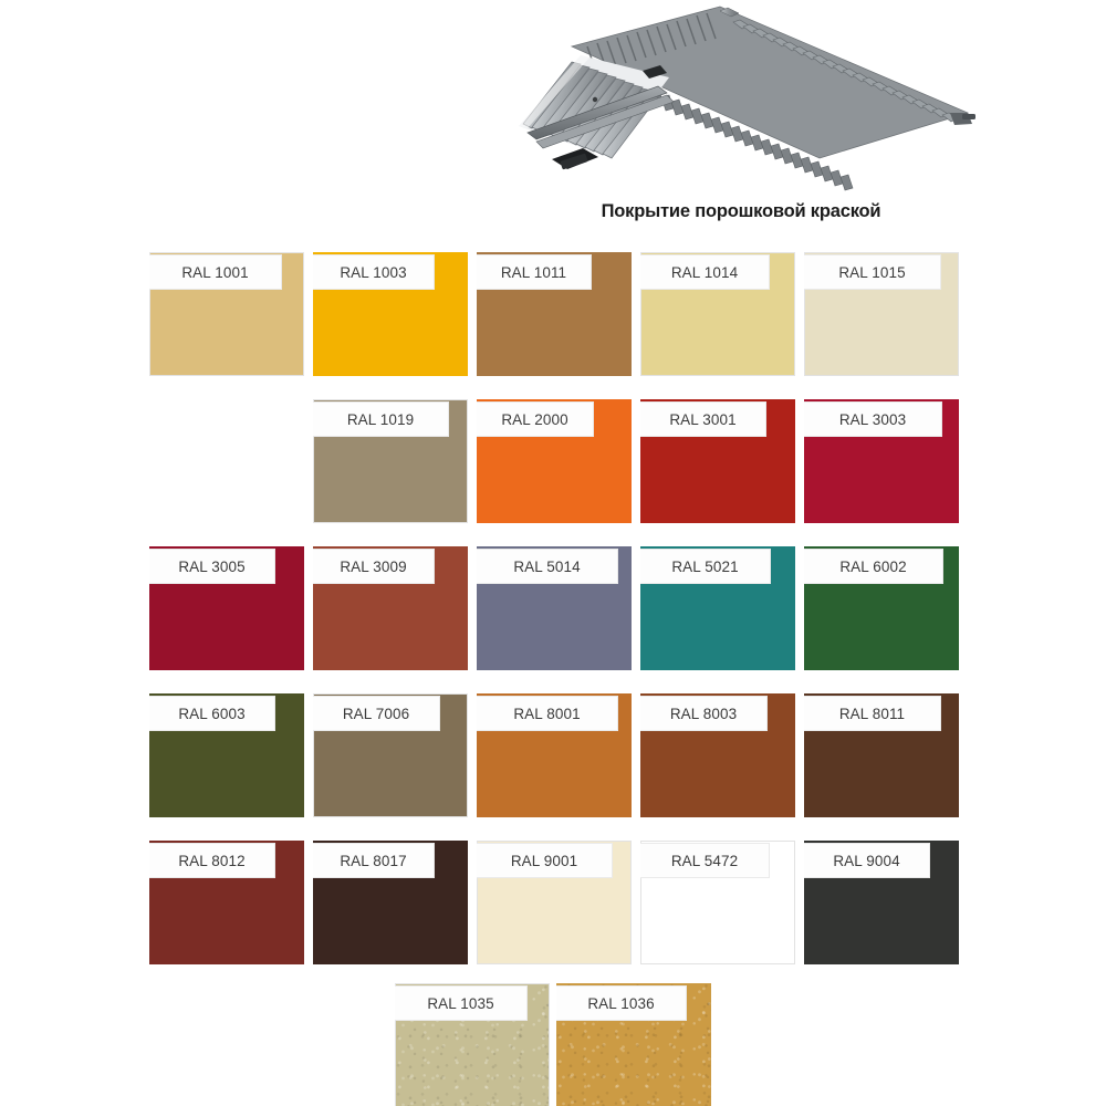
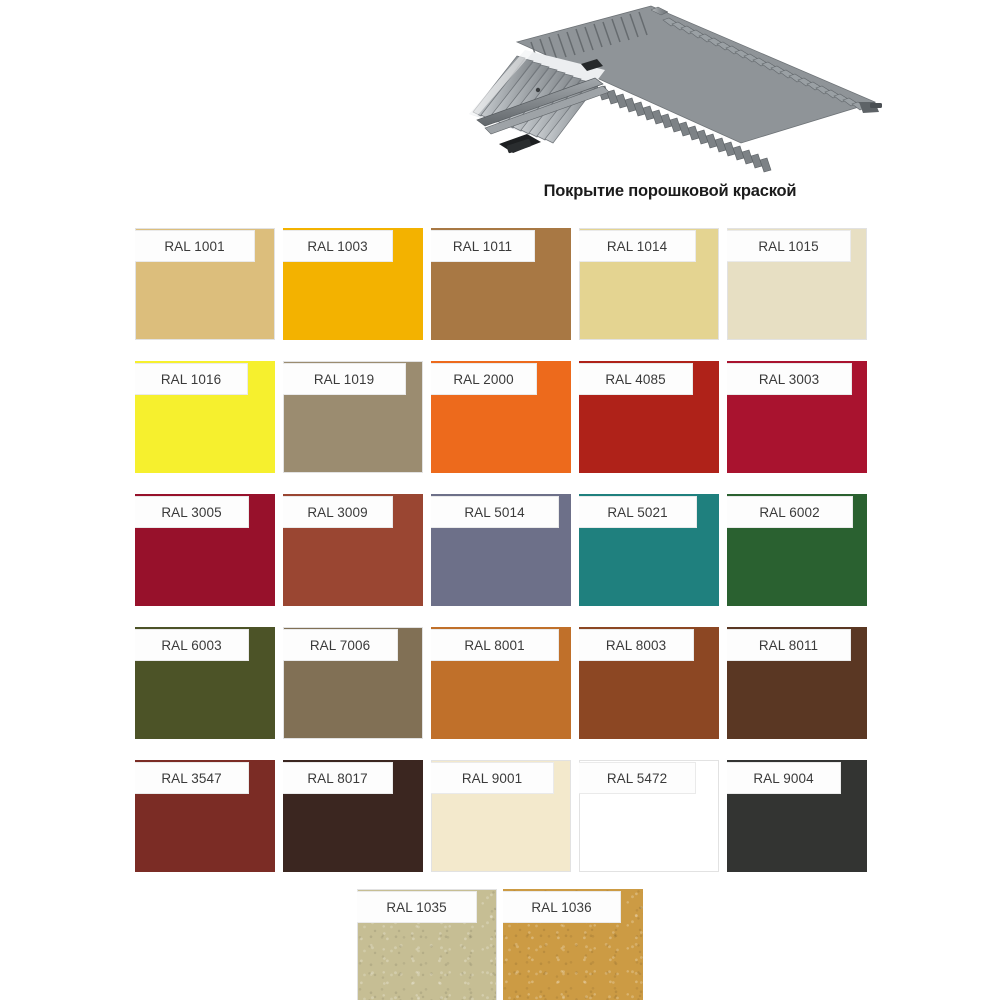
  Покрытие порошковой краской
  RAL 1001
  RAL 1003
  RAL 1011
  RAL 1014
  RAL 1015
+ RAL 1016
  RAL 1019
  RAL 2000
- RAL 3001
+ RAL 4085
  RAL 3003
  RAL 3005
  RAL 3009
  RAL 5014
  RAL 5021
  RAL 6002
  RAL 6003
  RAL 7006
  RAL 8001
  RAL 8003
  RAL 8011
- RAL 8012
+ RAL 3547
  RAL 8017
  RAL 9001
  RAL 5472
  RAL 9004
  RAL 1035
  RAL 1036
